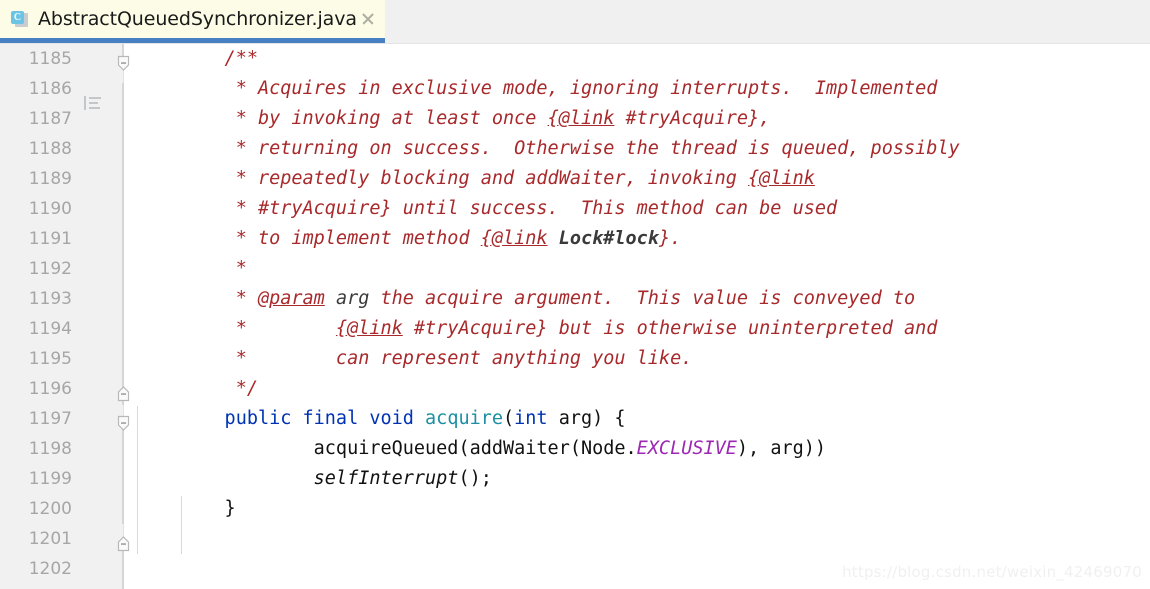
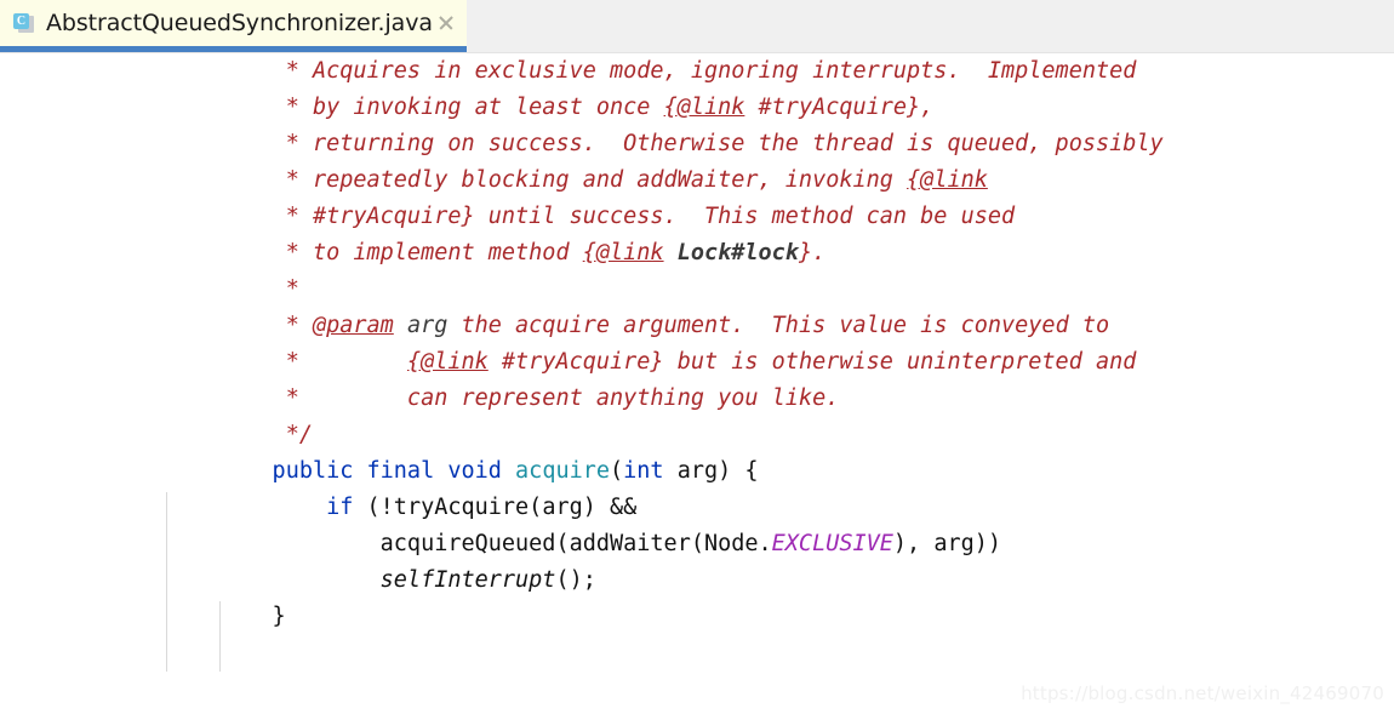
  C
  AbstractQueuedSynchronizer.java
- 1185
- 1186
- 1187
- 1188
- 1189
- 1190
- 1191
- 1192
- 1193
- 1194
- 1195
- 1196
- 1197
- 1198
- 1199
- 1200
- 1201
- 1202
- /**
  * Acquires in exclusive mode, ignoring interrupts. Implemented
  * by invoking at least once {@link #tryAcquire},
  * returning on success. Otherwise the thread is queued, possibly
  * repeatedly blocking and addWaiter, invoking {@link
  * #tryAcquire} until success. This method can be used
  * to implement method {@link Lock#lock}.
  *
  * @param arg the acquire argument. This value is conveyed to
  * {@link #tryAcquire} but is otherwise uninterpreted and
  * can represent anything you like.
  */
  public final void acquire(int arg) {
+ if (!tryAcquire(arg) &&
  acquireQueued(addWaiter(Node.EXCLUSIVE), arg))
  selfInterrupt();
  }
